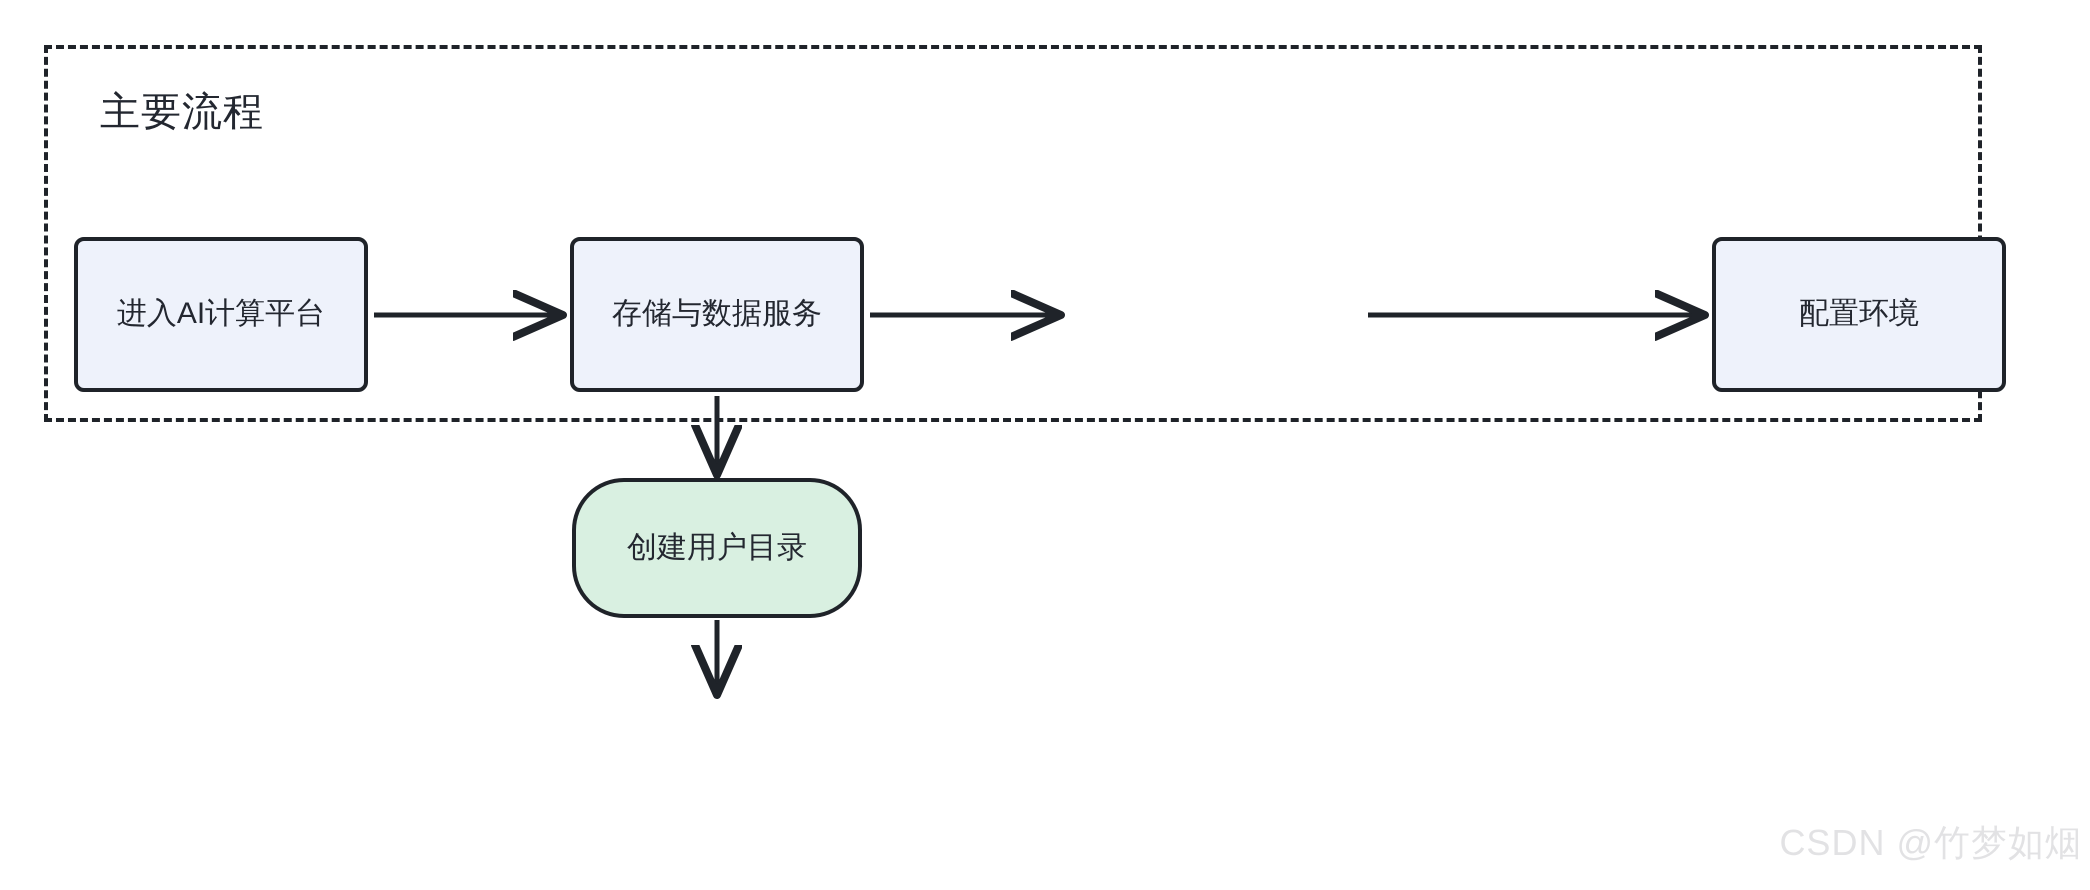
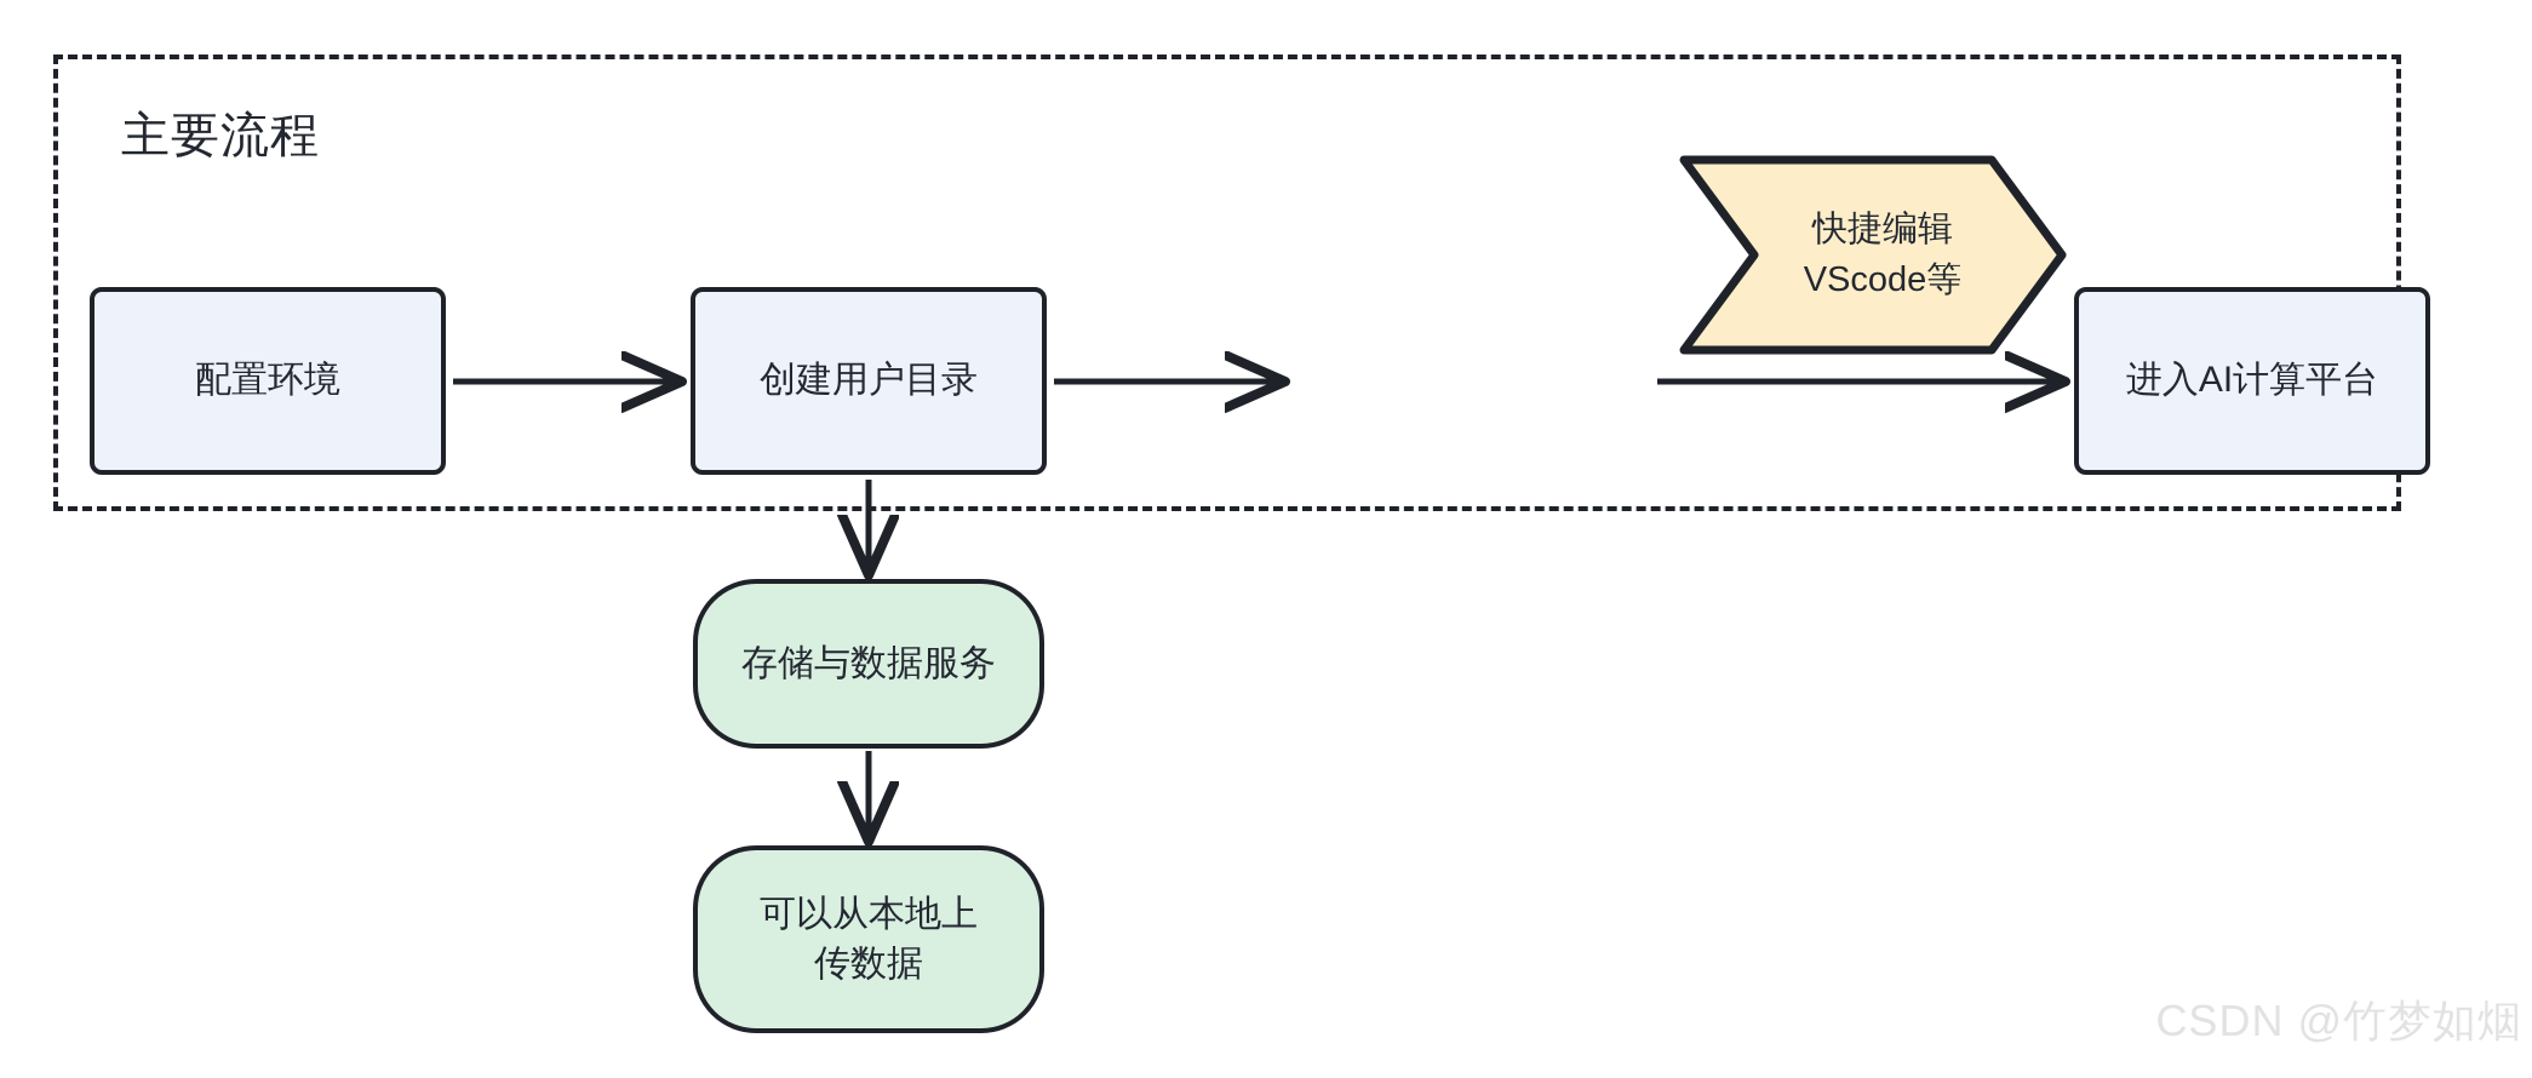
  主要流程
- 进入AI计算平台
+ 配置环境
- 存储与数据服务
+ 创建用户目录
- 配置环境
+ 进入AI计算平台
- 创建用户目录
+ 存储与数据服务
+ 可以从本地上
+ 传数据
+ 快捷编辑
+ VScode等
  CSDN @竹梦如烟
